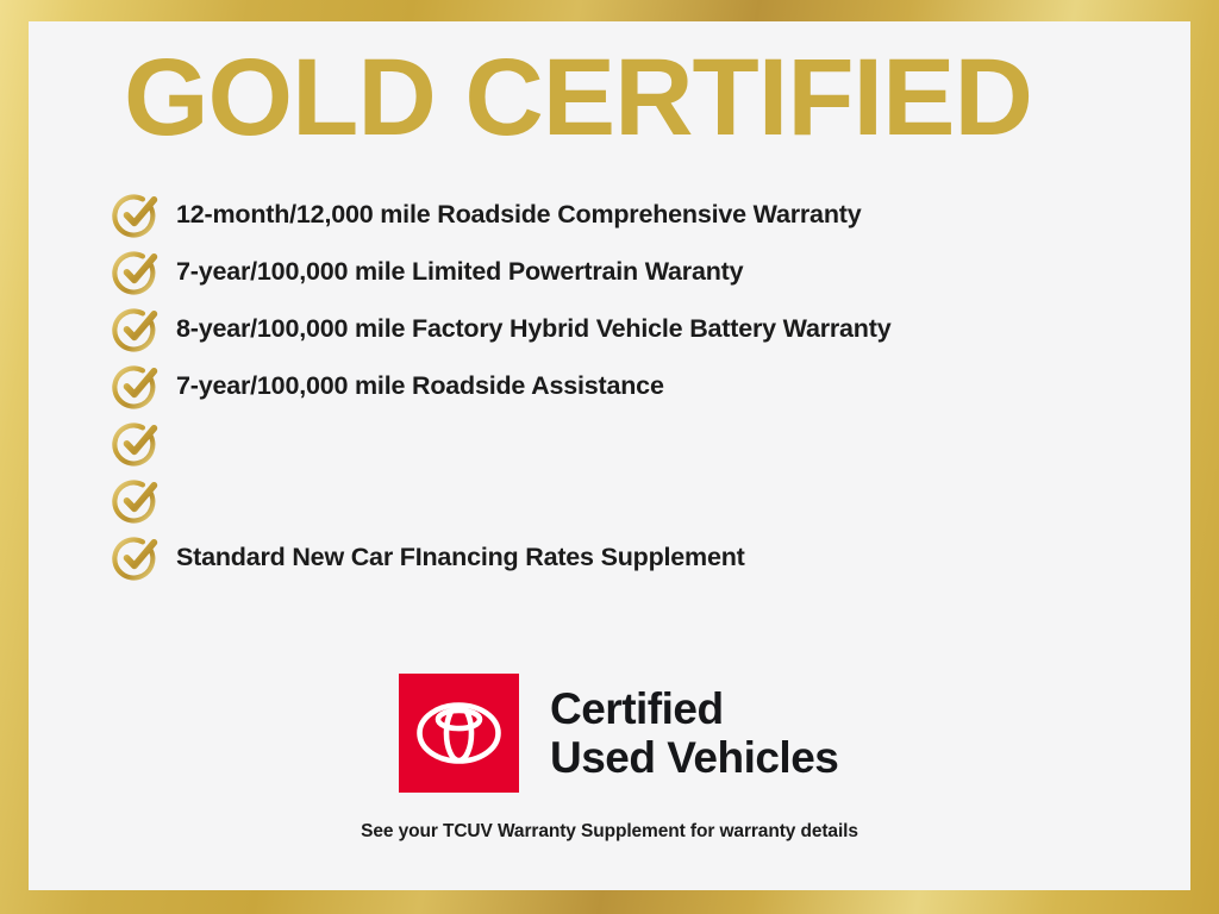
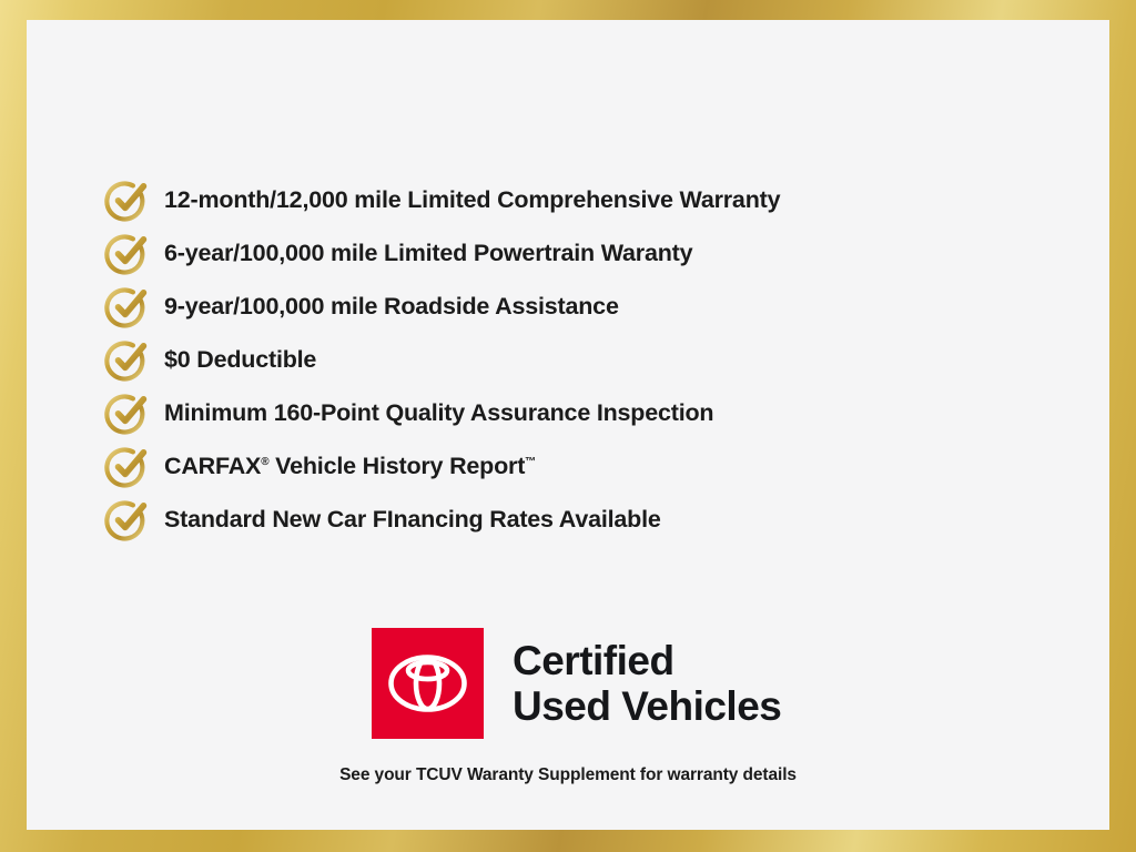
- GOLD CERTIFIED
- 12-month/12,000 mile Roadside Comprehensive Warranty
+ 12-month/12,000 mile Limited Comprehensive Warranty
- 7-year/100,000 mile Limited Powertrain Waranty
+ 6-year/100,000 mile Limited Powertrain Waranty
- 8-year/100,000 mile Factory Hybrid Vehicle Battery Warranty
- 7-year/100,000 mile Roadside Assistance
+ 9-year/100,000 mile Roadside Assistance
+ $0 Deductible
+ Minimum 160-Point Quality Assurance Inspection
+ CARFAX® Vehicle History Report™
- Standard New Car FInancing Rates Supplement
+ Standard New Car FInancing Rates Available
  Certified
  Used Vehicles
- See your TCUV Warranty Supplement for warranty details
+ See your TCUV Waranty Supplement for warranty details
